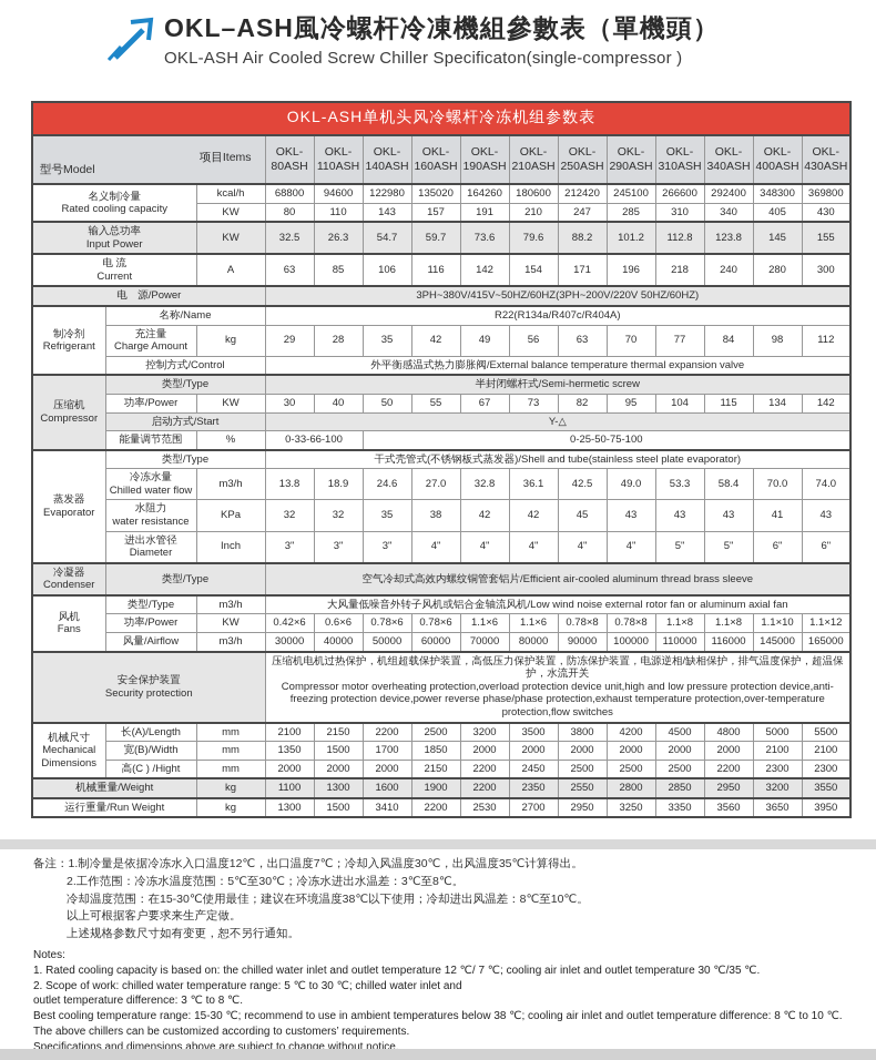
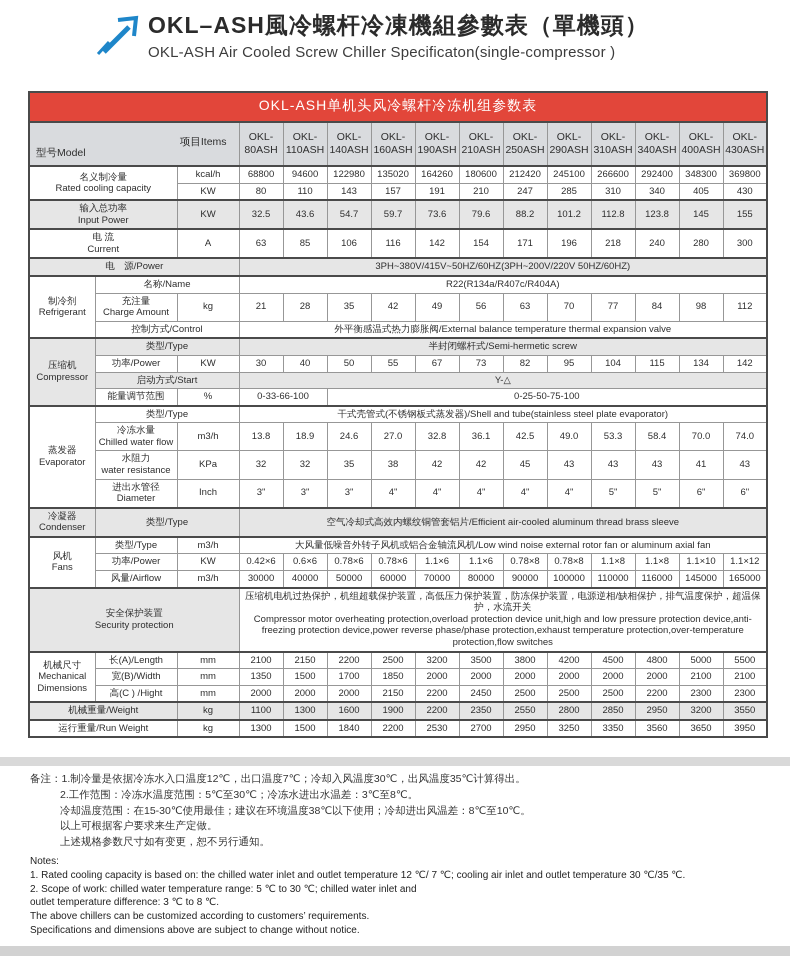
  OKL–ASH風冷螺杆冷凍機組參數表（單機頭）
  OKL-ASH Air Cooled Screw Chiller Specificaton(single-compressor )
  OKL-ASH单机头风冷螺杆冷冻机组参数表
  型号Model项目Items	OKL- 80ASH	OKL- 110ASH	OKL- 140ASH	OKL- 160ASH	OKL- 190ASH	OKL- 210ASH	OKL- 250ASH	OKL- 290ASH	OKL- 310ASH	OKL- 340ASH	OKL- 400ASH	OKL- 430ASH
  名义制冷量 Rated cooling capacity	kcal/h	68800	94600	122980	135020	164260	180600	212420	245100	266600	292400	348300	369800
  KW	80	110	143	157	191	210	247	285	310	340	405	430
- 输入总功率 Input Power	KW	32.5	26.3	54.7	59.7	73.6	79.6	88.2	101.2	112.8	123.8	145	155
+ 输入总功率 Input Power	KW	32.5	43.6	54.7	59.7	73.6	79.6	88.2	101.2	112.8	123.8	145	155
  电 流 Current	A	63	85	106	116	142	154	171	196	218	240	280	300
  电 源/Power	3PH~380V/415V~50HZ/60HZ(3PH~200V/220V 50HZ/60HZ)
  制冷剂 Refrigerant	名称/Name	R22(R134a/R407c/R404A)
- 充注量 Charge Amount	kg	29	28	35	42	49	56	63	70	77	84	98	112
+ 充注量 Charge Amount	kg	21	28	35	42	49	56	63	70	77	84	98	112
  控制方式/Control	外平衡感温式热力膨胀阀/External balance temperature thermal expansion valve
  压缩机 Compressor	类型/Type	半封闭螺杆式/Semi-hermetic screw
  功率/Power	KW	30	40	50	55	67	73	82	95	104	115	134	142
  启动方式/Start	Y-△
  能量调节范围	%	0-33-66-100	0-25-50-75-100
  蒸发器 Evaporator	类型/Type	干式壳管式(不锈钢板式蒸发器)/Shell and tube(stainless steel plate evaporator)
  冷冻水量 Chilled water flow	m3/h	13.8	18.9	24.6	27.0	32.8	36.1	42.5	49.0	53.3	58.4	70.0	74.0
  水阻力 water resistance	KPa	32	32	35	38	42	42	45	43	43	43	41	43
  进出水管径 Diameter	Inch	3"	3"	3"	4"	4"	4"	4"	4"	5"	5"	6"	6"
  冷凝器 Condenser	类型/Type	空气冷却式高效内螺纹铜管套铝片/Efficient air-cooled aluminum thread brass sleeve
  风机 Fans	类型/Type	m3/h	大风量低噪音外转子风机或铝合金轴流风机/Low wind noise external rotor fan or aluminum axial fan
  功率/Power	KW	0.42×6	0.6×6	0.78×6	0.78×6	1.1×6	1.1×6	0.78×8	0.78×8	1.1×8	1.1×8	1.1×10	1.1×12
  风量/Airflow	m3/h	30000	40000	50000	60000	70000	80000	90000	100000	110000	116000	145000	165000
  安全保护装置 Security protection	压缩机电机过热保护，机组超载保护装置，高低压力保护装置，防冻保护装置，电源逆相/缺相保护，排气温度保护，超温保护，水流开关 Compressor motor overheating protection,overload protection device unit,high and low pressure protection device,anti-freezing protection device,power reverse phase/phase protection,exhaust temperature protection,over-temperature protection,flow switches
  机械尺寸 Mechanical Dimensions	长(A)/Length	mm	2100	2150	2200	2500	3200	3500	3800	4200	4500	4800	5000	5500
  宽(B)/Width	mm	1350	1500	1700	1850	2000	2000	2000	2000	2000	2000	2100	2100
  高(C ) /Hight	mm	2000	2000	2000	2150	2200	2450	2500	2500	2500	2200	2300	2300
  机械重量/Weight	kg	1100	1300	1600	1900	2200	2350	2550	2800	2850	2950	3200	3550
- 运行重量/Run Weight	kg	1300	1500	3410	2200	2530	2700	2950	3250	3350	3560	3650	3950
+ 运行重量/Run Weight	kg	1300	1500	1840	2200	2530	2700	2950	3250	3350	3560	3650	3950
  备注：1.制冷量是依据冷冻水入口温度12℃，出口温度7℃；冷却入风温度30℃，出风温度35℃计算得出。
  2.工作范围：冷冻水温度范围：5℃至30℃；冷冻水进出水温差：3℃至8℃。
  冷却温度范围：在15-30℃使用最佳；建议在环境温度38℃以下使用；冷却进出风温差：8℃至10℃。
  以上可根据客户要求来生产定做。
  上述规格参数尺寸如有变更，恕不另行通知。
  Notes:
  1. Rated cooling capacity is based on: the chilled water inlet and outlet temperature 12 ℃/ 7 ℃; cooling air inlet and outlet temperature 30 ℃/35 ℃.
  2. Scope of work: chilled water temperature range: 5 ℃ to 30 ℃; chilled water inlet and
  outlet temperature difference: 3 ℃ to 8 ℃.
- Best cooling temperature range: 15-30 ℃; recommend to use in ambient temperatures below 38 ℃; cooling air inlet and outlet temperature difference: 8 ℃ to 10 ℃.
  The above chillers can be customized according to customers’ requirements.
  Specifications and dimensions above are subject to change without notice.
